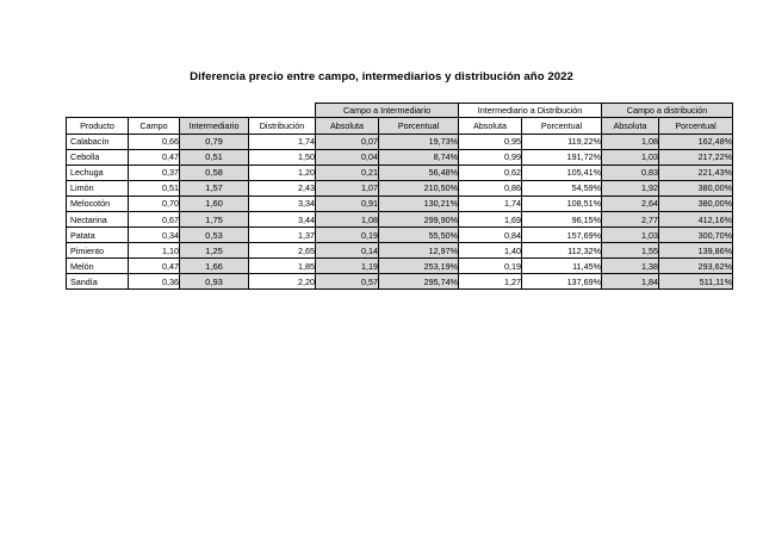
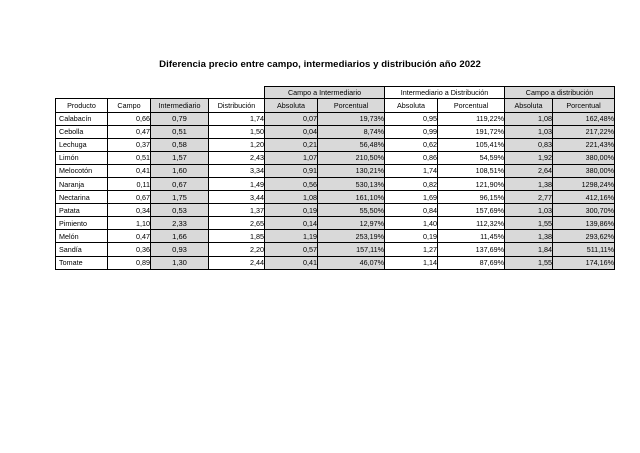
  Diferencia precio entre campo, intermediarios y distribución año 2022
  				Campo a Intermediario	Intermediario a Distribución	Campo a distribución
  Producto	Campo	Intermediario	Distribución	Absoluta	Porcentual	Absoluta	Porcentual	Absoluta	Porcentual
  Calabacín	0,66	0,79	1,74	0,07	19,73%	0,95	119,22%	1,08	162,48%
  Cebolla	0,47	0,51	1,50	0,04	8,74%	0,99	191,72%	1,03	217,22%
  Lechuga	0,37	0,58	1,20	0,21	56,48%	0,62	105,41%	0,83	221,43%
  Limón	0,51	1,57	2,43	1,07	210,50%	0,86	54,59%	1,92	380,00%
- Melocotón	0,70	1,60	3,34	0,91	130,21%	1,74	108,51%	2,64	380,00%
+ Melocotón	0,41	1,60	3,34	0,91	130,21%	1,74	108,51%	2,64	380,00%
+ Naranja	0,11	0,67	1,49	0,56	530,13%	0,82	121,90%	1,38	1298,24%
- Nectarina	0,67	1,75	3,44	1,08	299,90%	1,69	96,15%	2,77	412,16%
+ Nectarina	0,67	1,75	3,44	1,08	161,10%	1,69	96,15%	2,77	412,16%
  Patata	0,34	0,53	1,37	0,19	55,50%	0,84	157,69%	1,03	300,70%
- Pimiento	1,10	1,25	2,65	0,14	12,97%	1,40	112,32%	1,55	139,86%
+ Pimiento	1,10	2,33	2,65	0,14	12,97%	1,40	112,32%	1,55	139,86%
  Melón	0,47	1,66	1,85	1,19	253,19%	0,19	11,45%	1,38	293,62%
- Sandía	0,36	0,93	2,20	0,57	295,74%	1,27	137,69%	1,84	511,11%
+ Sandía	0,36	0,93	2,20	0,57	157,11%	1,27	137,69%	1,84	511,11%
+ Tomate	0,89	1,30	2,44	0,41	46,07%	1,14	87,69%	1,55	174,16%
